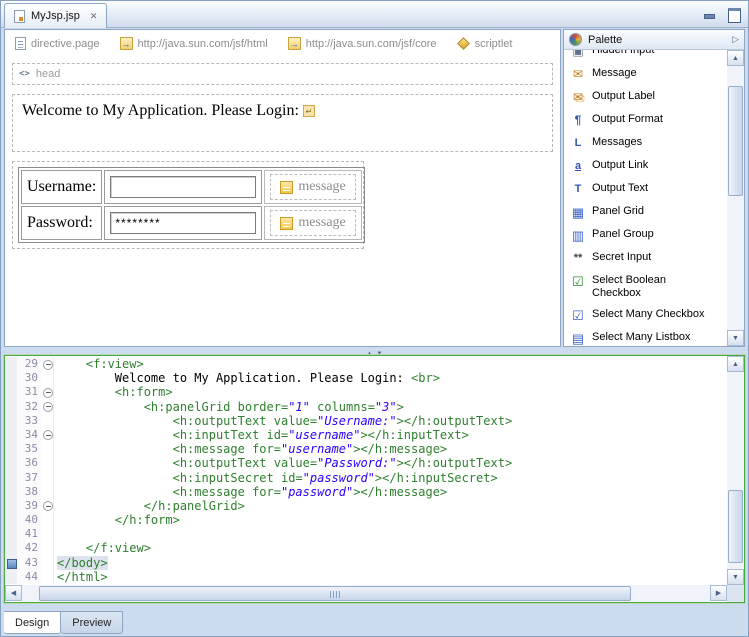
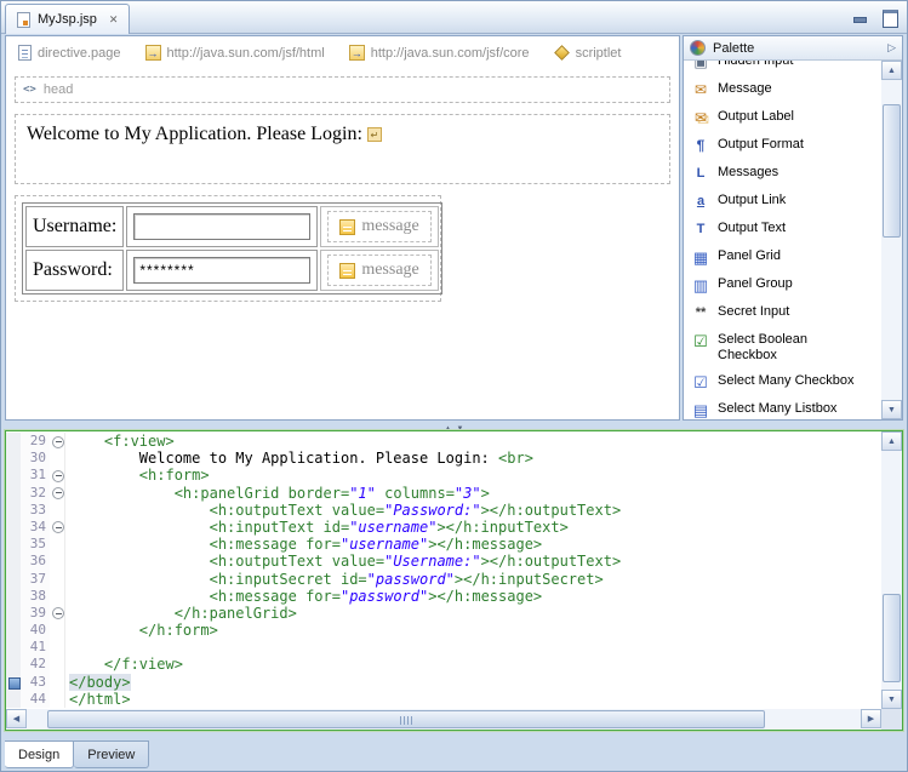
  MyJsp.jsp
  directive.page
  http://java.sun.com/jsf/html
  http://java.sun.com/jsf/core
  scriptlet
  head
  Welcome to My Application. Please Login:
  Username:		message
  Password:	********	message
  Palette
  Hidden Input
  Message
  Output Label
  Output Format
  Messages
  Output Link
  Output Text
  Panel Grid
  Panel Group
  Secret Input
  Select Boolean Checkbox
  Select Many Checkbox
  Select Many Listbox
  29
  <f:view>
  30
  Welcome to My Application. Please Login: <br>
  31
  <h:form>
  32
  <h:panelGrid border="1" columns="3">
  33
- <h:outputText value="Username:"></h:outputText>
+ <h:outputText value="Password:"></h:outputText>
  34
  <h:inputText id="username"></h:inputText>
  35
  <h:message for="username"></h:message>
  36
- <h:outputText value="Password:"></h:outputText>
+ <h:outputText value="Username:"></h:outputText>
  37
  <h:inputSecret id="password"></h:inputSecret>
  38
  <h:message for="password"></h:message>
  39
  </h:panelGrid>
  40
  </h:form>
  41
  42
  </f:view>
  43
  </body>
  44
  </html>
  Design
  Preview
